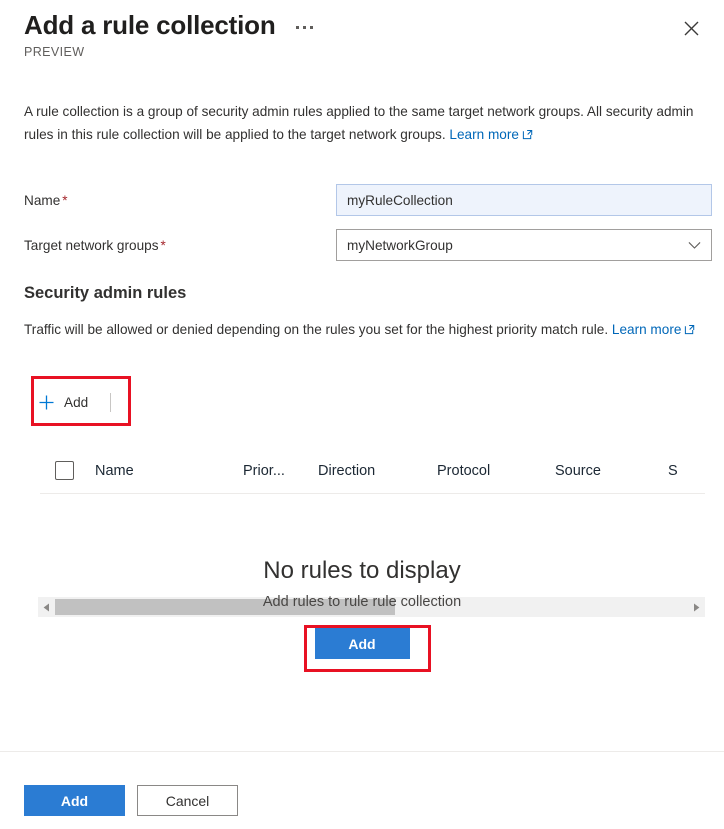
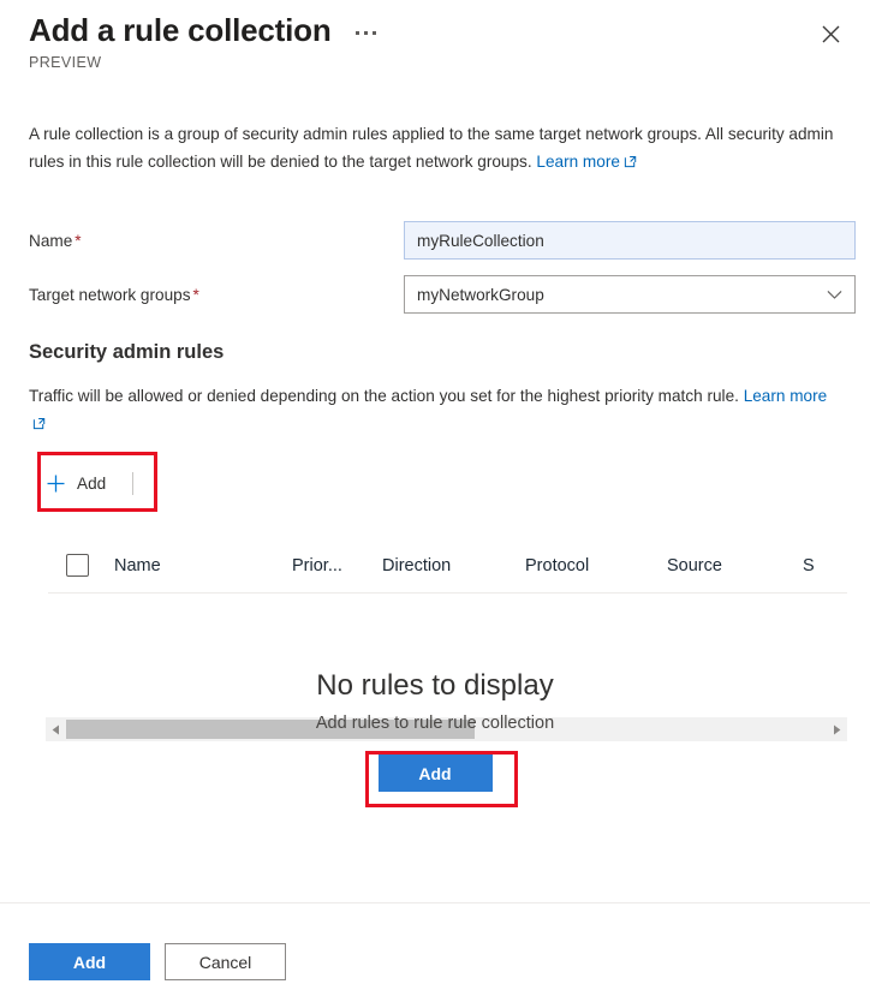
  Add a rule collection
  PREVIEW
- A rule collection is a group of security admin rules applied to the same target network groups. All security admin rules in this rule collection will be applied to the target network groups. Learn more
+ A rule collection is a group of security admin rules applied to the same target network groups. All security admin rules in this rule collection will be denied to the target network groups. Learn more
  Name *
  myRuleCollection
  Target network groups *
  myNetworkGroup
  Security admin rules
- Traffic will be allowed or denied depending on the rules you set for the highest priority match rule. Learn more
+ Traffic will be allowed or denied depending on the action you set for the highest priority match rule. Learn more
  Add
  Name
  Prior...
  Direction
  Protocol
  Source
  S
  No rules to display
  Add rules to rule rule collection
  Add
  Add
  Cancel
